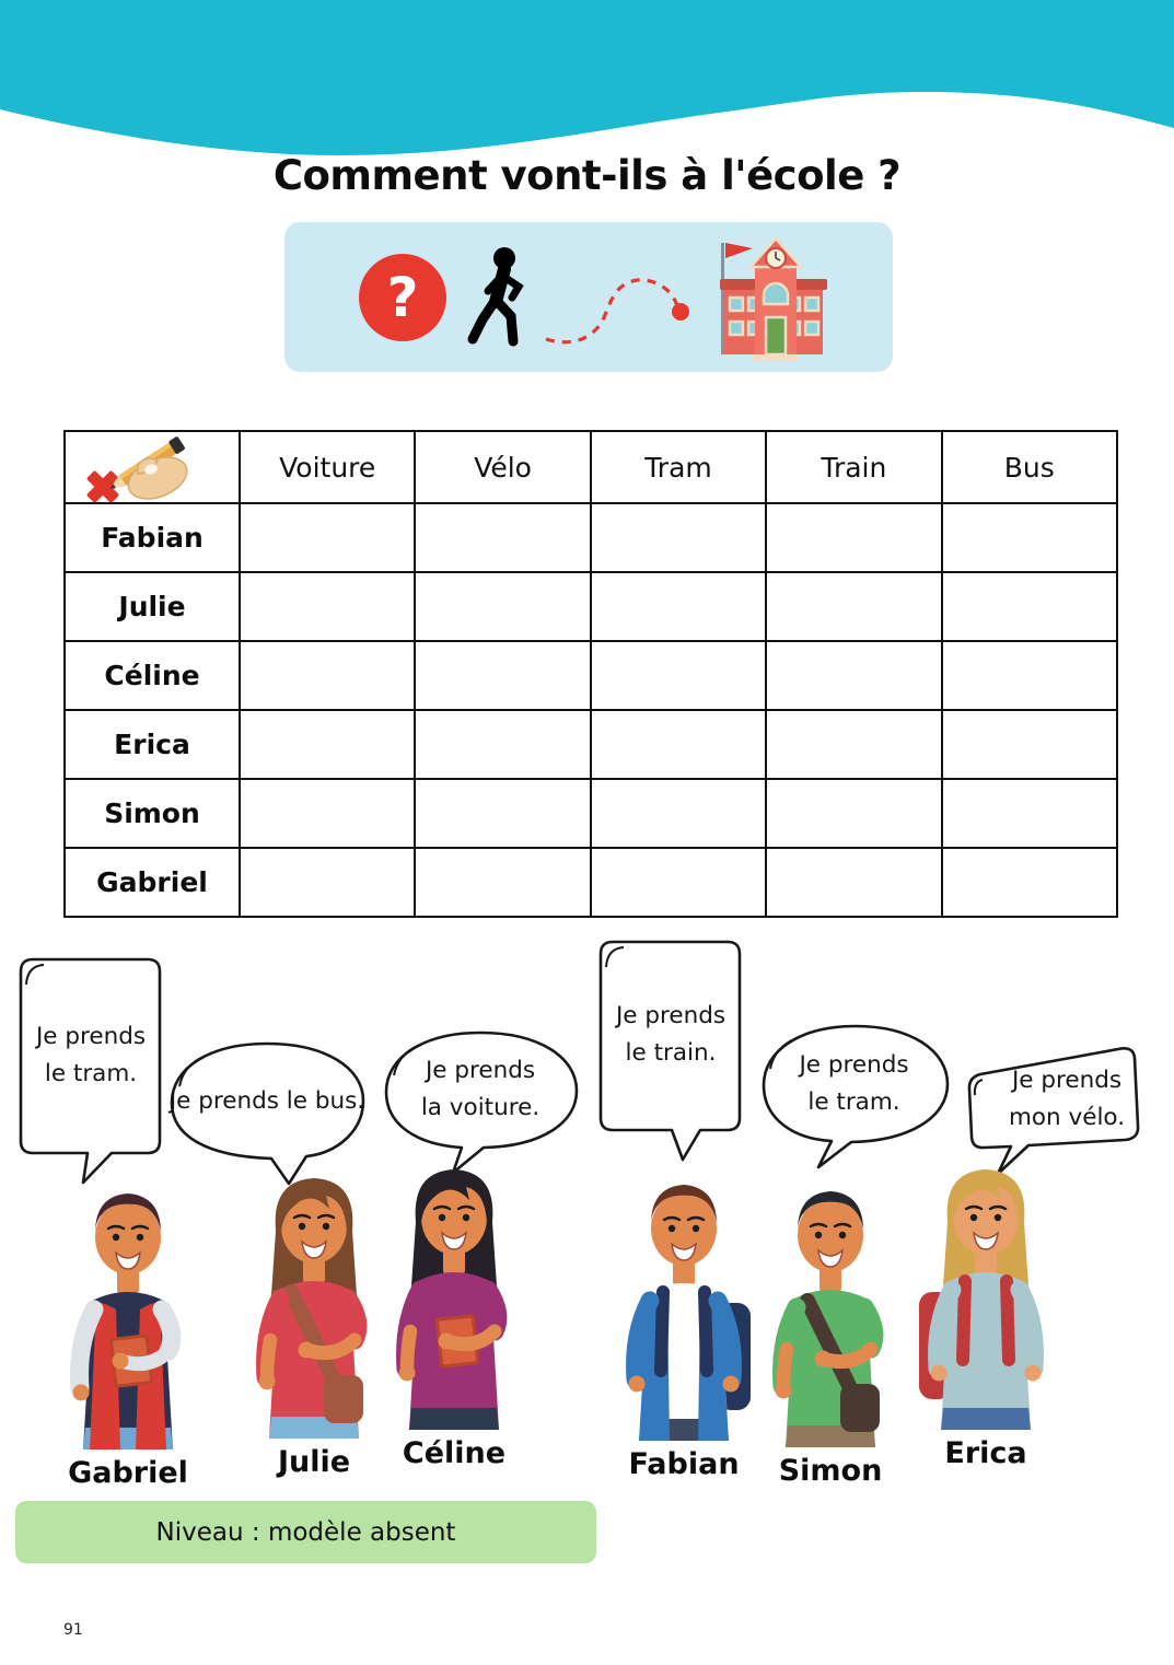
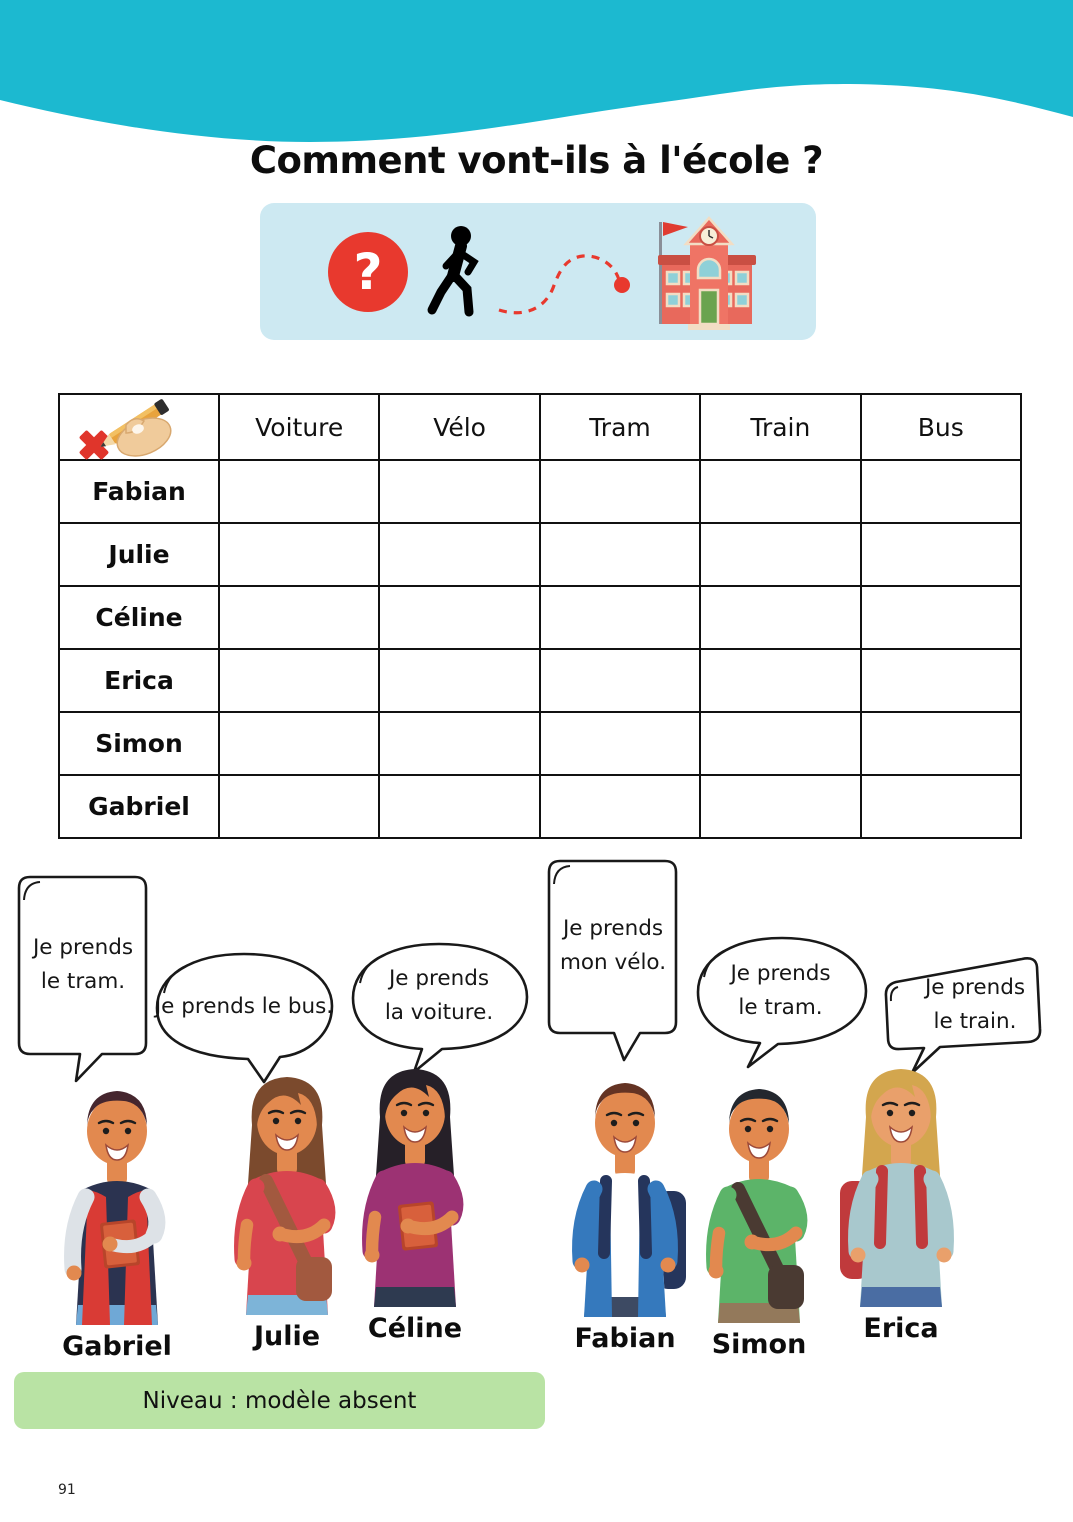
  Comment vont-ils à l'école ?
  ?
  	Voiture	Vélo	Tram	Train	Bus
  Fabian
  Julie
  Céline
  Erica
  Simon
  Gabriel
  Je prends
  le tram.
  Je prends le bus.
  Je prends
  la voiture.
  Je prends
- le train.
+ mon vélo.
  Je prends
  le tram.
  Je prends
- mon vélo.
+ le train.
  Gabriel
  Julie
  Céline
  Fabian
  Simon
  Erica
  Niveau : modèle absent
  91
